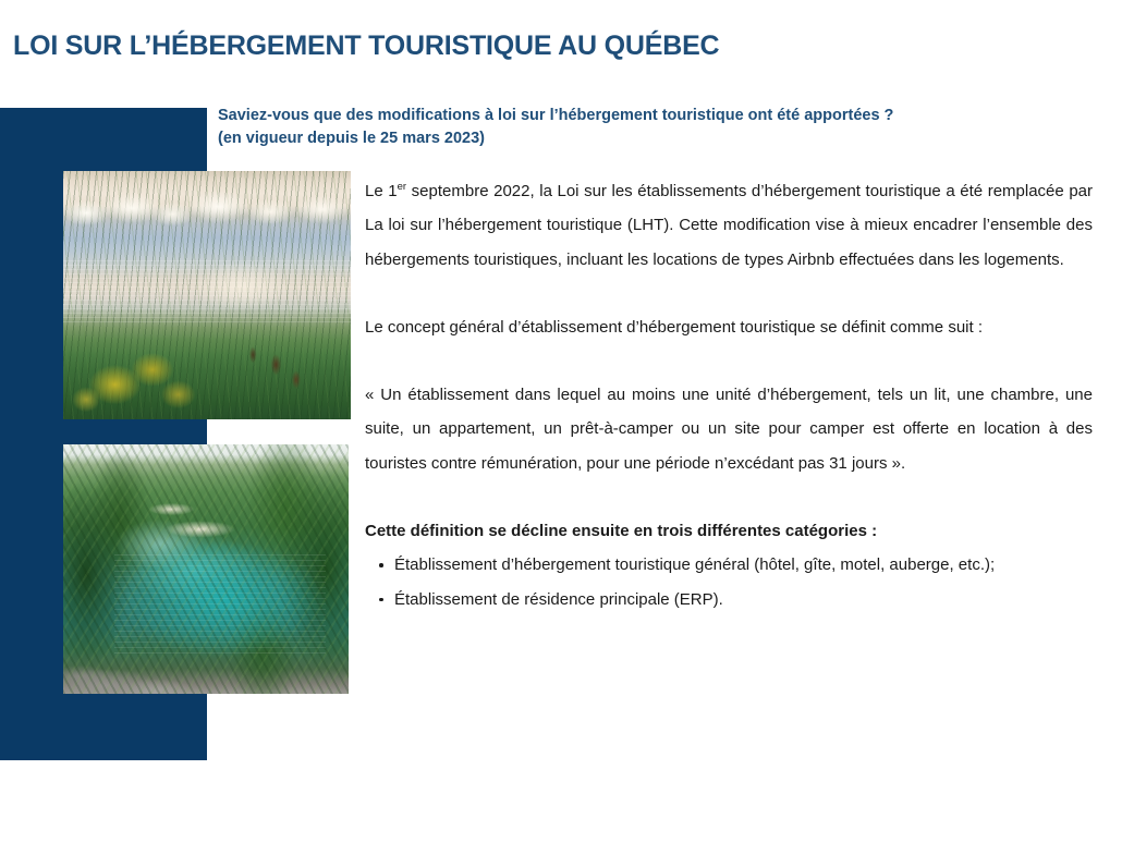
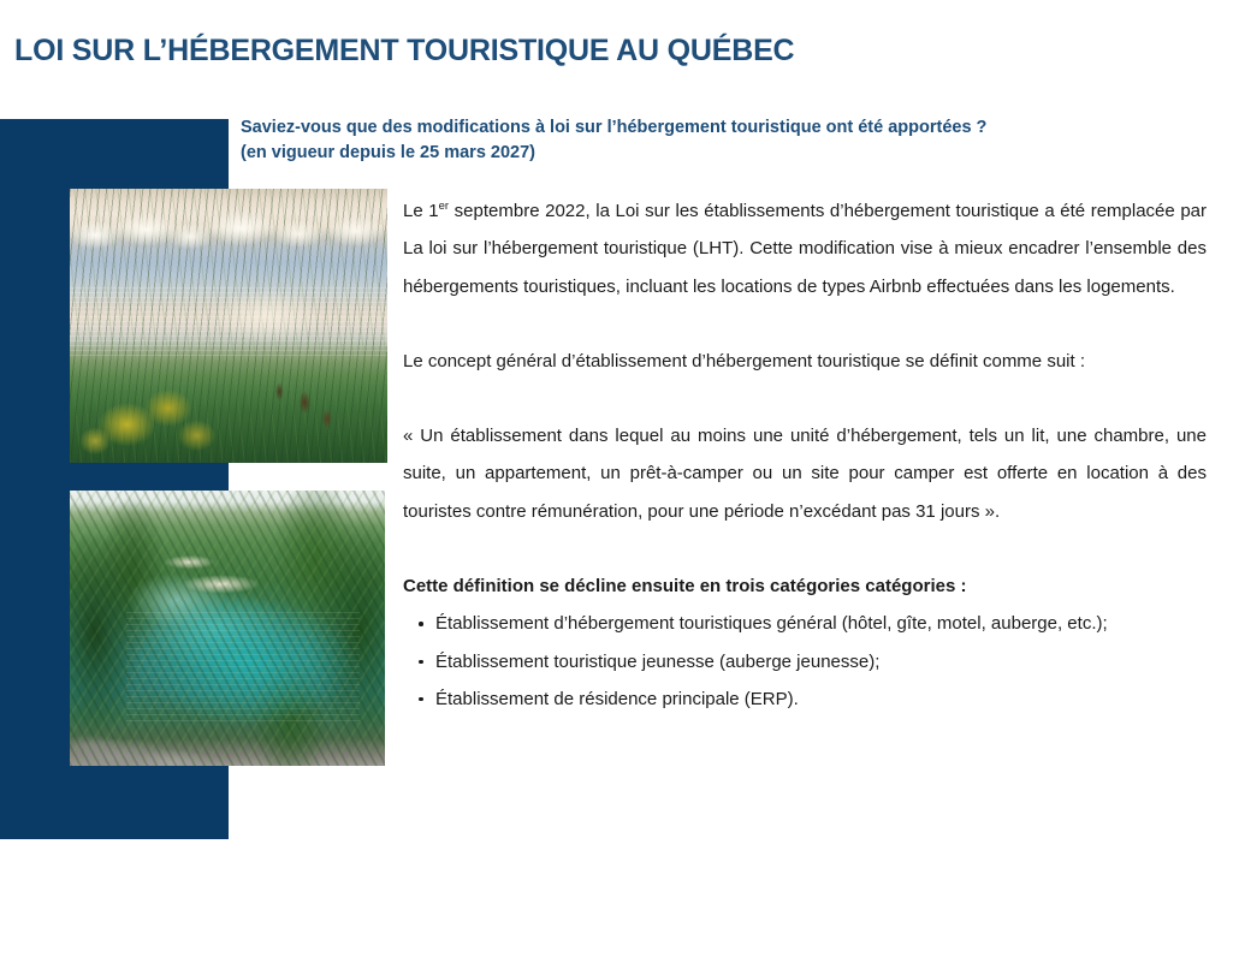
  LOI SUR L’HÉBERGEMENT TOURISTIQUE AU QUÉBEC
  Saviez-vous que des modifications à loi sur l’hébergement touristique ont été apportées ?
- (en vigueur depuis le 25 mars 2023)
+ (en vigueur depuis le 25 mars 2027)
  Le 1er septembre 2022, la Loi sur les établissements d’hébergement touristique a été remplacée par La loi sur l’hébergement touristique (LHT). Cette modification vise à mieux encadrer l’ensemble des hébergements touristiques, incluant les locations de types Airbnb effectuées dans les logements.
  Le concept général d’établissement d’hébergement touristique se définit comme suit :
  « Un établissement dans lequel au moins une unité d’hébergement, tels un lit, une chambre, une suite, un appartement, un prêt-à-camper ou un site pour camper est offerte en location à des touristes contre rémunération, pour une période n’excédant pas 31 jours ».
- Cette définition se décline ensuite en trois différentes catégories :
+ Cette définition se décline ensuite en trois catégories catégories :
- Établissement d’hébergement touristique général (hôtel, gîte, motel, auberge, etc.);
+ Établissement d’hébergement touristiques général (hôtel, gîte, motel, auberge, etc.);
+ Établissement touristique jeunesse (auberge jeunesse);
  Établissement de résidence principale (ERP).
